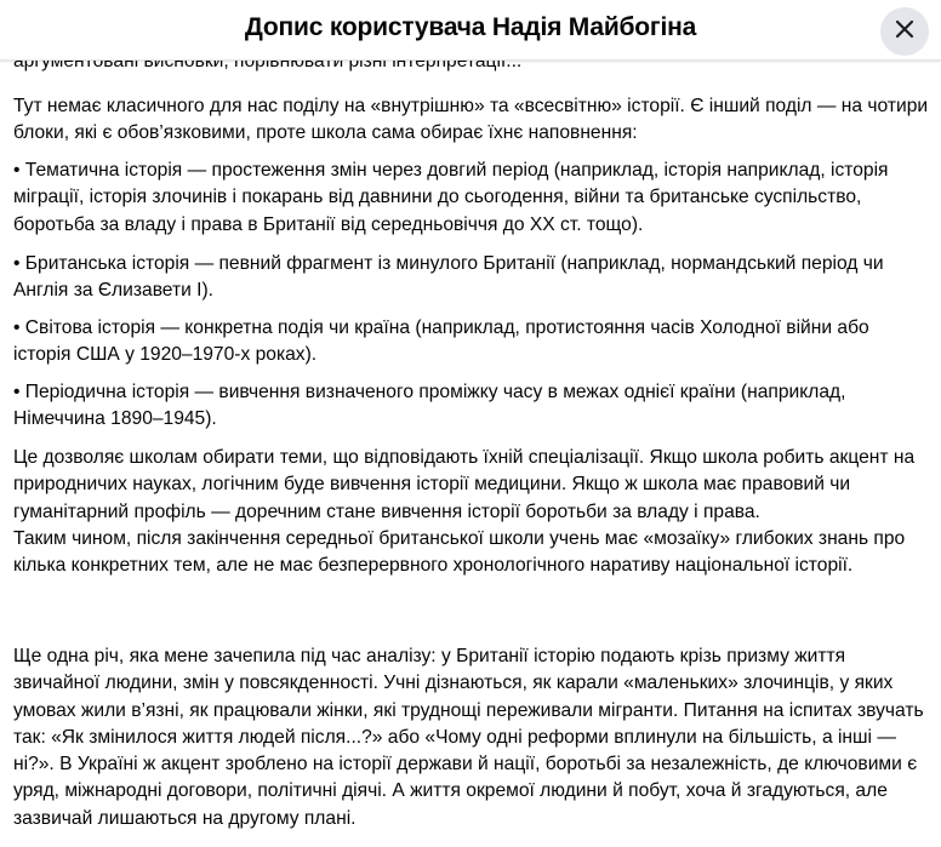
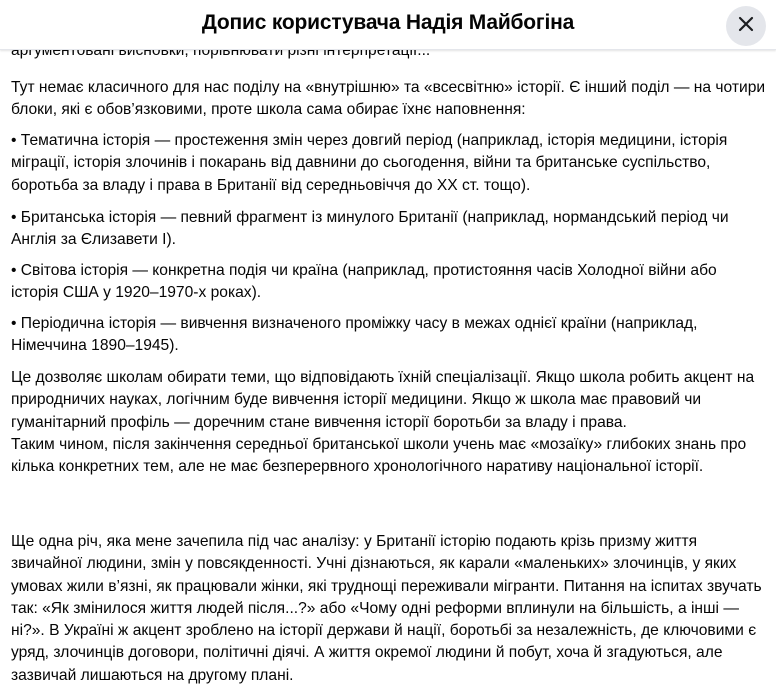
  Допис користувача Надія Майбогіна
  аргументовані висновки, порівнювати різні інтерпретації...
  Тут немає класичного для нас поділу на «внутрішню» та «всесвітню» історії. Є інший поділ — на чотири блоки, які є обов’язковими, проте школа сама обирає їхнє наповнення:
- • Тематична історія — простеження змін через довгий період (наприклад, історія наприклад, історія міграції, історія злочинів і покарань від давнини до сьогодення, війни та британське суспільство, боротьба за владу і права в Британії від середньовіччя до XX ст. тощо).
+ • Тематична історія — простеження змін через довгий період (наприклад, історія медицини, історія міграції, історія злочинів і покарань від давнини до сьогодення, війни та британське суспільство, боротьба за владу і права в Британії від середньовіччя до XX ст. тощо).
  • Британська історія — певний фрагмент із минулого Британії (наприклад, нормандський період чи Англія за Єлизавети I).
  • Світова історія — конкретна подія чи країна (наприклад, протистояння часів Холодної війни або історія США у 1920–1970-х роках).
  • Періодична історія — вивчення визначеного проміжку часу в межах однієї країни (наприклад, Німеччина 1890–1945).
  Це дозволяє школам обирати теми, що відповідають їхній спеціалізації. Якщо школа робить акцент на природничих науках, логічним буде вивчення історії медицини. Якщо ж школа має правовий чи гуманітарний профіль — доречним стане вивчення історії боротьби за владу і права.
  Таким чином, після закінчення середньої британської школи учень має «мозаїку» глибоких знань про кілька конкретних тем, але не має безперервного хронологічного наративу національної історії.
- Ще одна річ, яка мене зачепила під час аналізу: у Британії історію подають крізь призму життя звичайної людини, змін у повсякденності. Учні дізнаються, як карали «маленьких» злочинців, у яких умовах жили в’язні, як працювали жінки, які труднощі переживали мігранти. Питання на іспитах звучать так: «Як змінилося життя людей після...?» або «Чому одні реформи вплинули на більшість, а інші — ні?». В Україні ж акцент зроблено на історії держави й нації, боротьбі за незалежність, де ключовими є уряд, міжнародні договори, політичні діячі. А життя окремої людини й побут, хоча й згадуються, але зазвичай лишаються на другому плані.
+ Ще одна річ, яка мене зачепила під час аналізу: у Британії історію подають крізь призму життя звичайної людини, змін у повсякденності. Учні дізнаються, як карали «маленьких» злочинців, у яких умовах жили в’язні, як працювали жінки, які труднощі переживали мігранти. Питання на іспитах звучать так: «Як змінилося життя людей після...?» або «Чому одні реформи вплинули на більшість, а інші — ні?». В Україні ж акцент зроблено на історії держави й нації, боротьбі за незалежність, де ключовими є уряд, злочинців договори, політичні діячі. А життя окремої людини й побут, хоча й згадуються, але зазвичай лишаються на другому плані.
